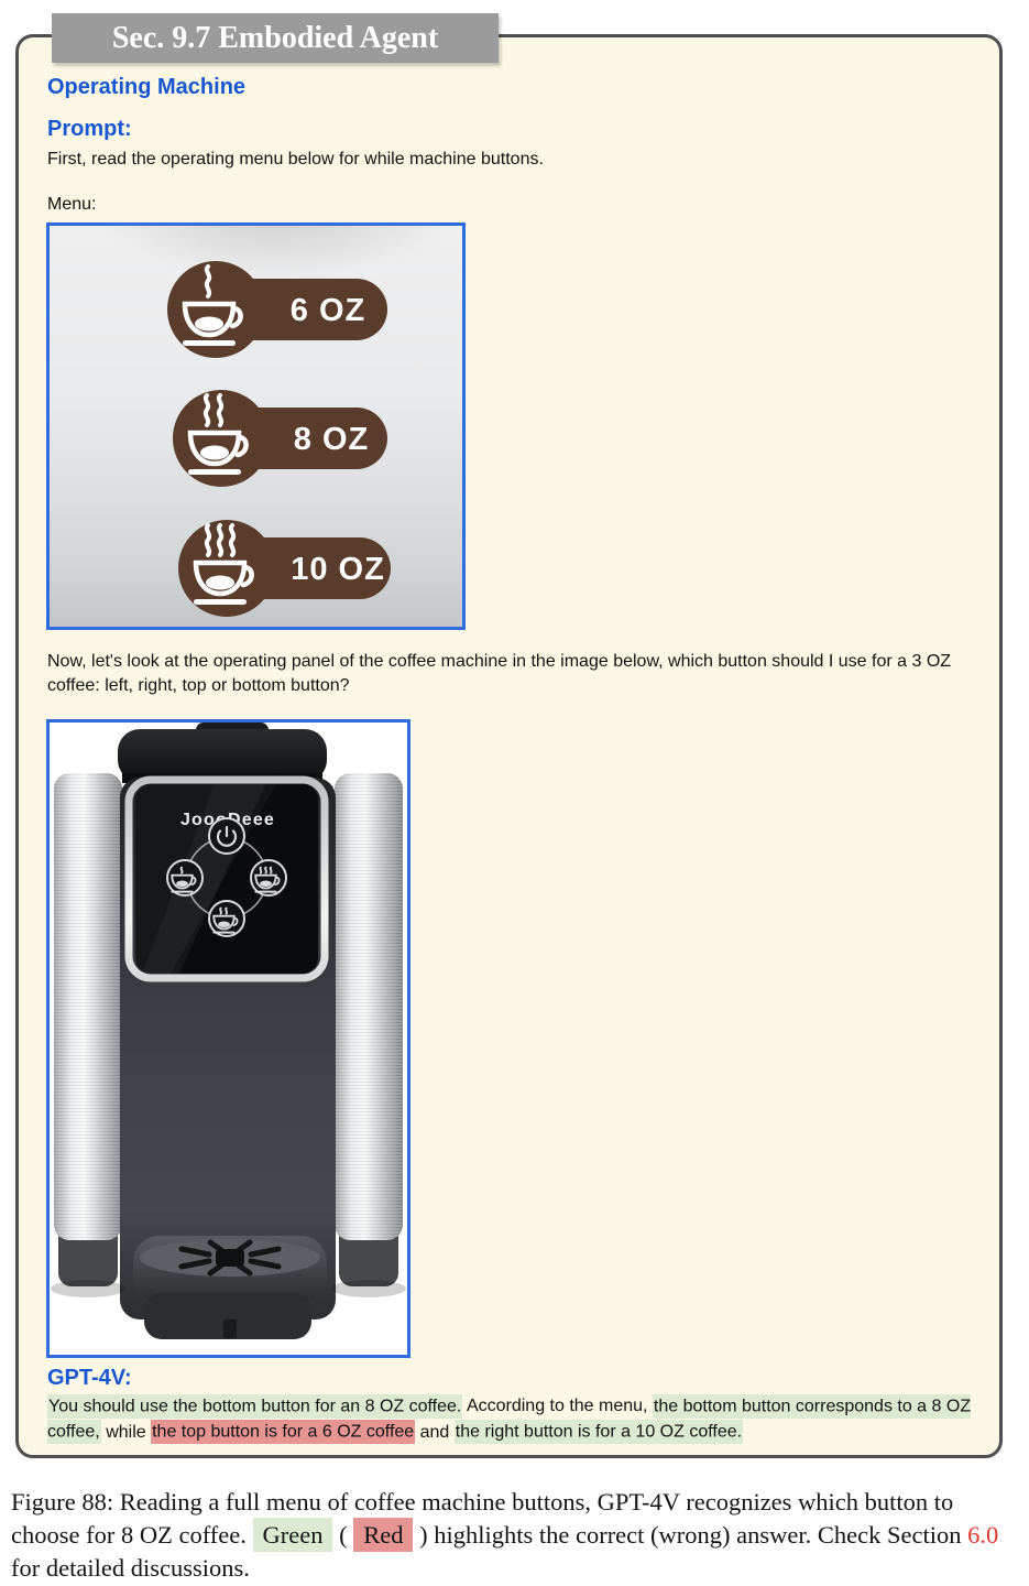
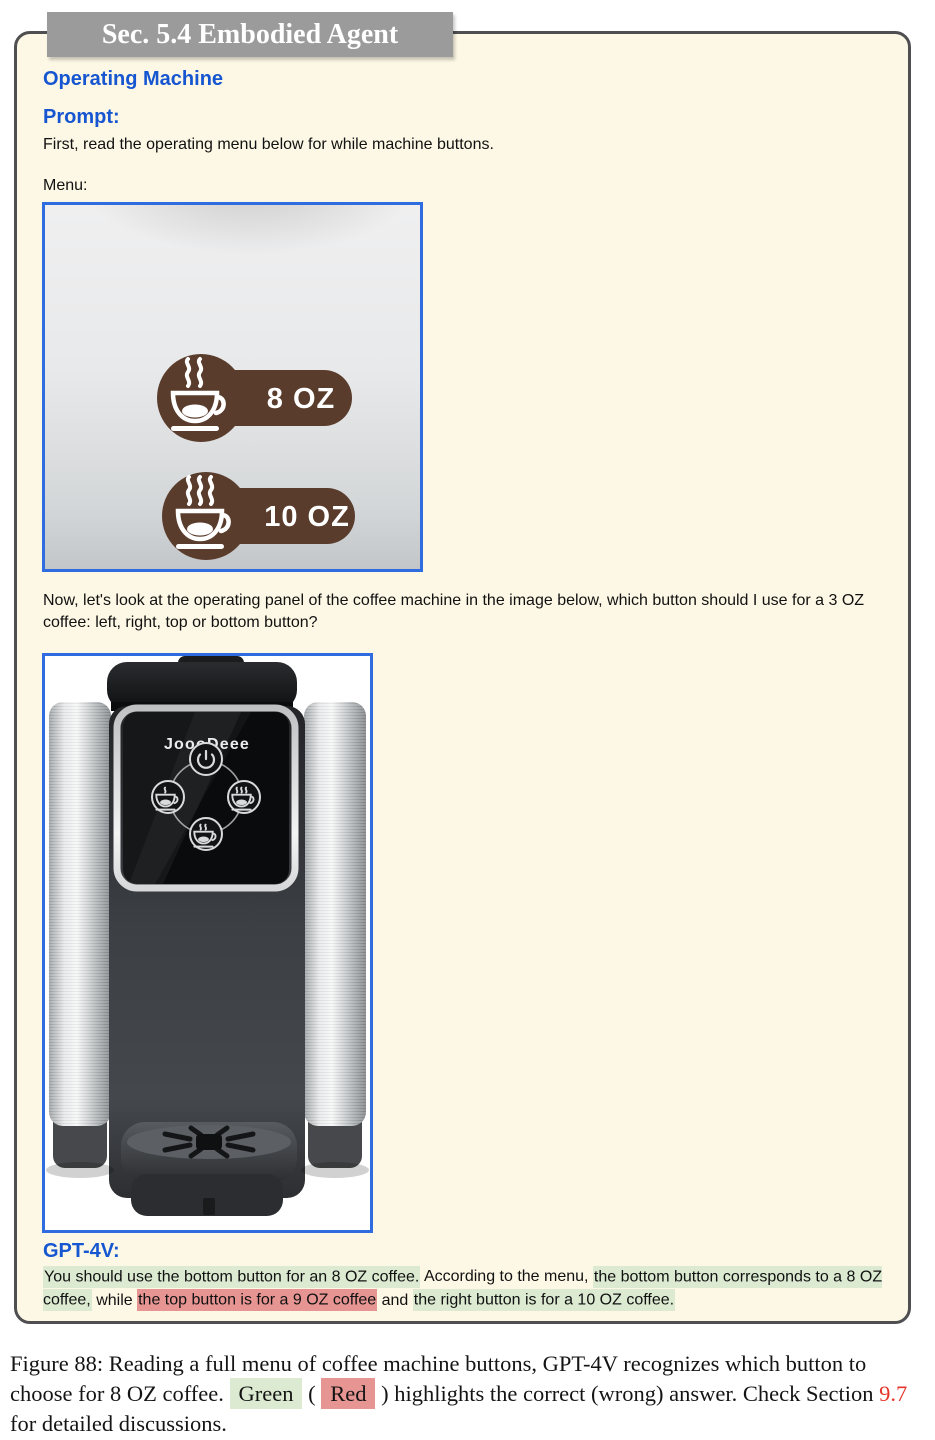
- Sec. 9.7 Embodied Agent
+ Sec. 5.4 Embodied Agent
  Operating Machine
  Prompt:
  First, read the operating menu below for while machine buttons.
  Menu:
- 6 OZ
  8 OZ
  10 OZ
  Now, let's look at the operating panel of the coffee machine in the image below, which button should I use for a 3 OZ coffee: left, right, top or bottom button?
  Jooeee
  GPT-4V:
- You should use the bottom button for an 8 OZ coffee. According to the menu, the bottom button corresponds to a 8 OZ coffee, while the top button is for a 6 OZ coffee and the right button is for a 10 OZ coffee.
+ You should use the bottom button for an 8 OZ coffee. According to the menu, the bottom button corresponds to a 8 OZ coffee, while the top button is for a 9 OZ coffee and the right button is for a 10 OZ coffee.
- Figure 88: Reading a full menu of coffee machine buttons, GPT-4V recognizes which button to choose for 8 OZ coffee. Green ( Red ) highlights the correct (wrong) answer. Check Section 6.0 for detailed discussions.
+ Figure 88: Reading a full menu of coffee machine buttons, GPT-4V recognizes which button to choose for 8 OZ coffee. Green ( Red ) highlights the correct (wrong) answer. Check Section 9.7 for detailed discussions.
